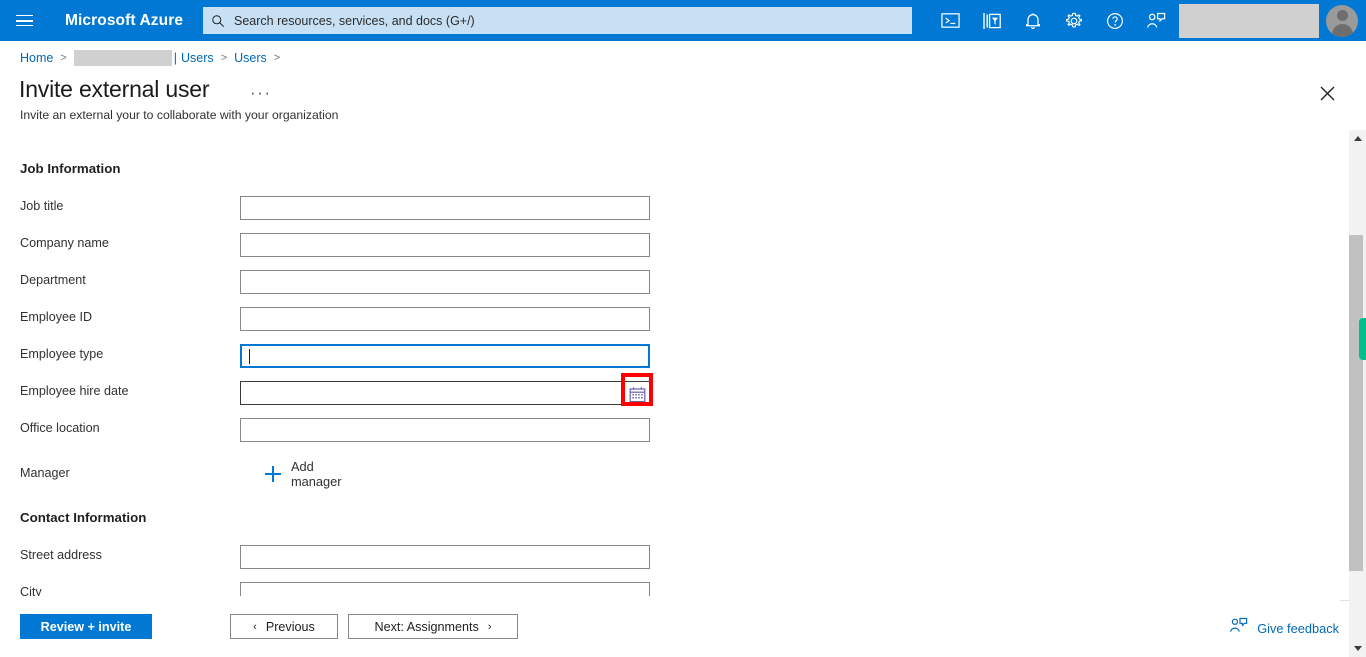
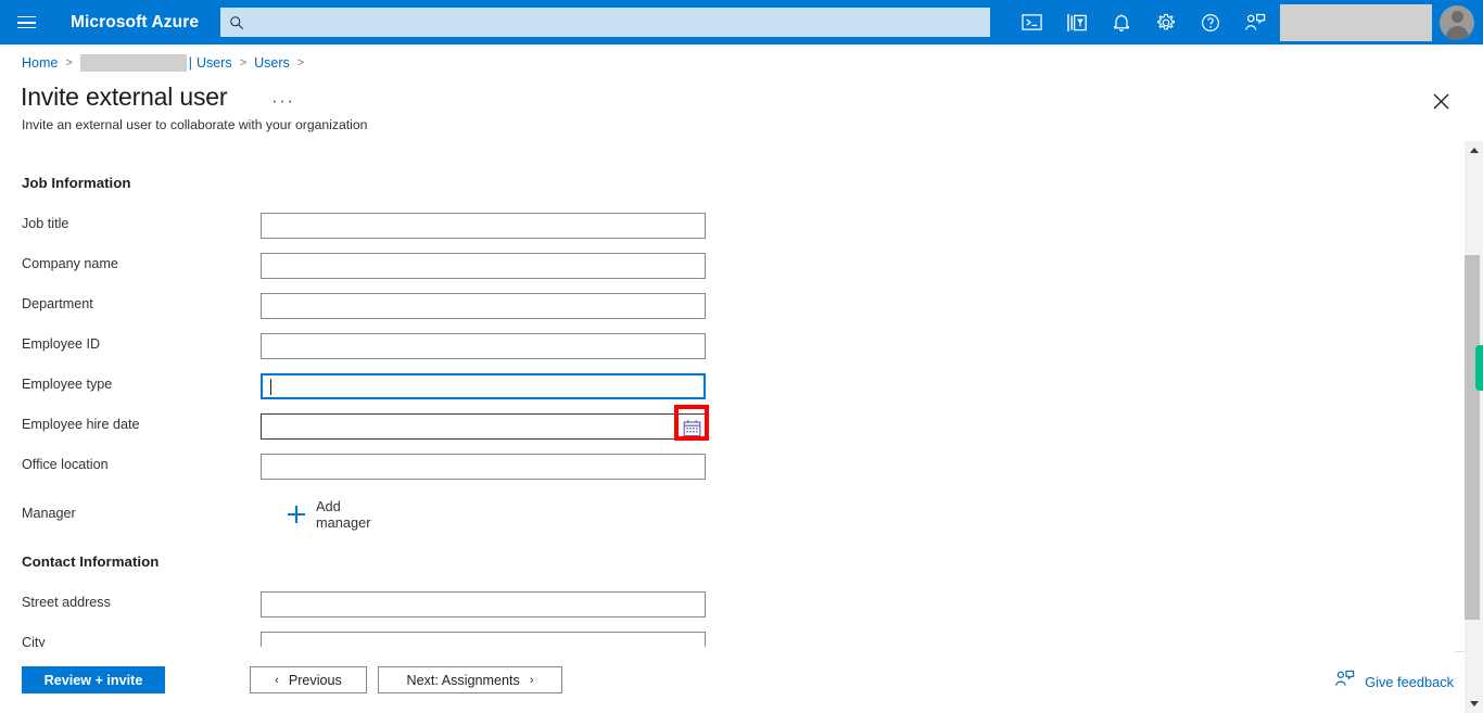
  Microsoft Azure
- Search resources, services, and docs (G+/)
  Home
  >
  |
  Users
  >
  Users
  >
  Invite external user
  ···
- Invite an external your to collaborate with your organization
+ Invite an external user to collaborate with your organization
  Job Information
  Job title
  Company name
  Department
  Employee ID
  Employee type
  Employee hire date
  Office location
  Manager
  Add manager
  Contact Information
  Street address
  City
  Review + invite
  ‹
  Previous
  Next: Assignments
  ›
  Give feedback
